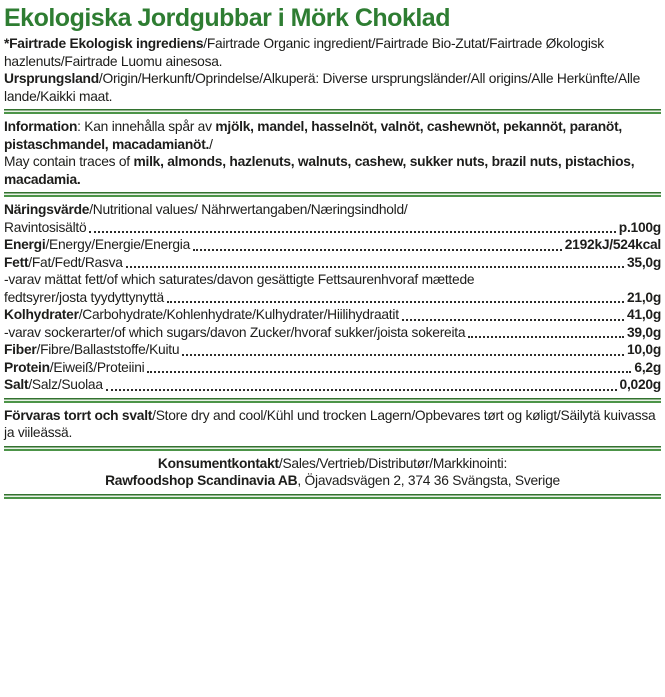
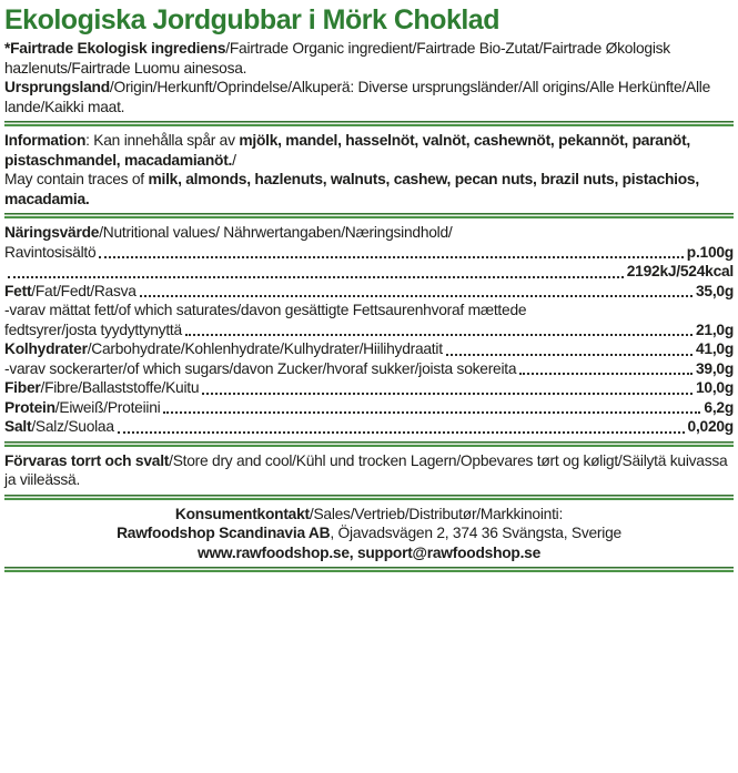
  Ekologiska Jordgubbar i Mörk Choklad
  *Fairtrade Ekologisk ingrediens/Fairtrade Organic ingredient/Fairtrade Bio-Zutat/Fairtrade Økologisk hazlenuts/Fairtrade Luomu ainesosa.
  Ursprungsland/Origin/Herkunft/Oprindelse/Alkuperä: Diverse ursprungsländer/All origins/Alle Herkünfte/Alle lande/Kaikki maat.
  Information: Kan innehålla spår av mjölk, mandel, hasselnöt, valnöt, cashewnöt, pekannöt, paranöt, pistaschmandel, macadamianöt./
- May contain traces of milk, almonds, hazlenuts, walnuts, cashew, sukker nuts, brazil nuts, pistachios, macadamia.
+ May contain traces of milk, almonds, hazlenuts, walnuts, cashew, pecan nuts, brazil nuts, pistachios, macadamia.
  Näringsvärde/Nutritional values/ Nährwertangaben/Næringsindhold/
  Ravintosisältö
  p.100g
- Energi/Energy/Energie/Energia
  2192kJ/524kcal
  Fett/Fat/Fedt/Rasva
  35,0g
  -varav mättat fett/of which saturates/davon gesättigte Fettsaurenhvoraf mættede
  fedtsyrer/josta tyydyttynyttä
  21,0g
  Kolhydrater/Carbohydrate/Kohlenhydrate/Kulhydrater/Hiilihydraatit
  41,0g
  -varav sockerarter/of which sugars/davon Zucker/hvoraf sukker/joista sokereita
  39,0g
  Fiber/Fibre/Ballaststoffe/Kuitu
  10,0g
  Protein/Eiweiß/Proteiini
  6,2g
  Salt/Salz/Suolaa
  0,020g
  Förvaras torrt och svalt/Store dry and cool/Kühl und trocken Lagern/Opbevares tørt og køligt/Säilytä kuivassa ja viileässä.
  Konsumentkontakt/Sales/Vertrieb/Distributør/Markkinointi:
  Rawfoodshop Scandinavia AB, Öjavadsvägen 2, 374 36 Svängsta, Sverige
+ www.rawfoodshop.se, support@rawfoodshop.se
